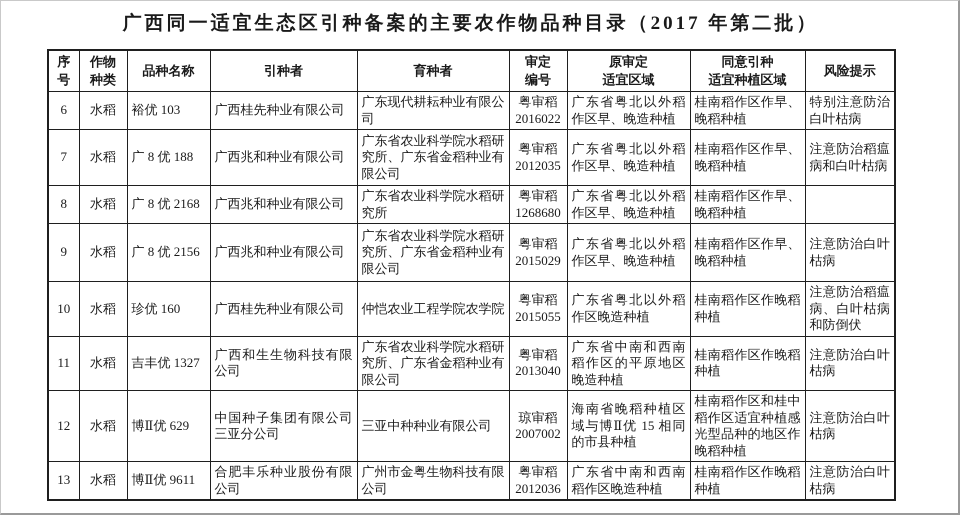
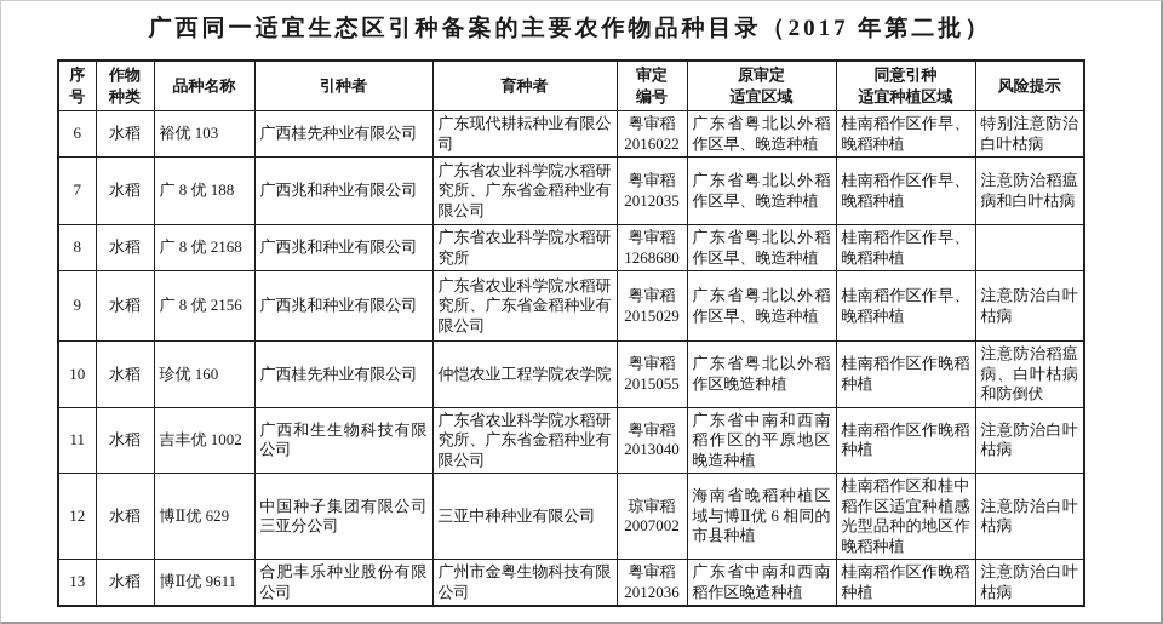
  广西同一适宜生态区引种备案的主要农作物品种目录（2017 年第二批）
  序 号	作物 种类	品种名称	引种者	育种者	审定 编号	原审定 适宜区域	同意引种 适宜种植区域	风险提示
  6	水稻	裕优 103	广西桂先种业有限公司	广东现代耕耘种业有限公司	粤审稻 2016022	广东省粤北以外稻作区早、晚造种植	桂南稻作区作早、晚稻种植	特别注意防治白叶枯病
  7	水稻	广 8 优 188	广西兆和种业有限公司	广东省农业科学院水稻研究所、广东省金稻种业有限公司	粤审稻 2012035	广东省粤北以外稻作区早、晚造种植	桂南稻作区作早、晚稻种植	注意防治稻瘟病和白叶枯病
  8	水稻	广 8 优 2168	广西兆和种业有限公司	广东省农业科学院水稻研究所	粤审稻 1268680	广东省粤北以外稻作区早、晚造种植	桂南稻作区作早、晚稻种植
  9	水稻	广 8 优 2156	广西兆和种业有限公司	广东省农业科学院水稻研究所、广东省金稻种业有限公司	粤审稻 2015029	广东省粤北以外稻作区早、晚造种植	桂南稻作区作早、晚稻种植	注意防治白叶枯病
  10	水稻	珍优 160	广西桂先种业有限公司	仲恺农业工程学院农学院	粤审稻 2015055	广东省粤北以外稻作区晚造种植	桂南稻作区作晚稻种植	注意防治稻瘟病、白叶枯病和防倒伏
- 11	水稻	吉丰优 1327	广西和生生物科技有限公司	广东省农业科学院水稻研究所、广东省金稻种业有限公司	粤审稻 2013040	广东省中南和西南稻作区的平原地区晚造种植	桂南稻作区作晚稻种植	注意防治白叶枯病
+ 11	水稻	吉丰优 1002	广西和生生物科技有限公司	广东省农业科学院水稻研究所、广东省金稻种业有限公司	粤审稻 2013040	广东省中南和西南稻作区的平原地区晚造种植	桂南稻作区作晚稻种植	注意防治白叶枯病
- 12	水稻	博Ⅱ优 629	中国种子集团有限公司三亚分公司	三亚中种种业有限公司	琼审稻 2007002	海南省晚稻种植区域与博Ⅱ优 15 相同的市县种植	桂南稻作区和桂中稻作区适宜种植感光型品种的地区作晚稻种植	注意防治白叶枯病
+ 12	水稻	博Ⅱ优 629	中国种子集团有限公司三亚分公司	三亚中种种业有限公司	琼审稻 2007002	海南省晚稻种植区域与博Ⅱ优 6 相同的市县种植	桂南稻作区和桂中稻作区适宜种植感光型品种的地区作晚稻种植	注意防治白叶枯病
  13	水稻	博Ⅱ优 9611	合肥丰乐种业股份有限公司	广州市金粤生物科技有限公司	粤审稻 2012036	广东省中南和西南稻作区晚造种植	桂南稻作区作晚稻种植	注意防治白叶枯病
